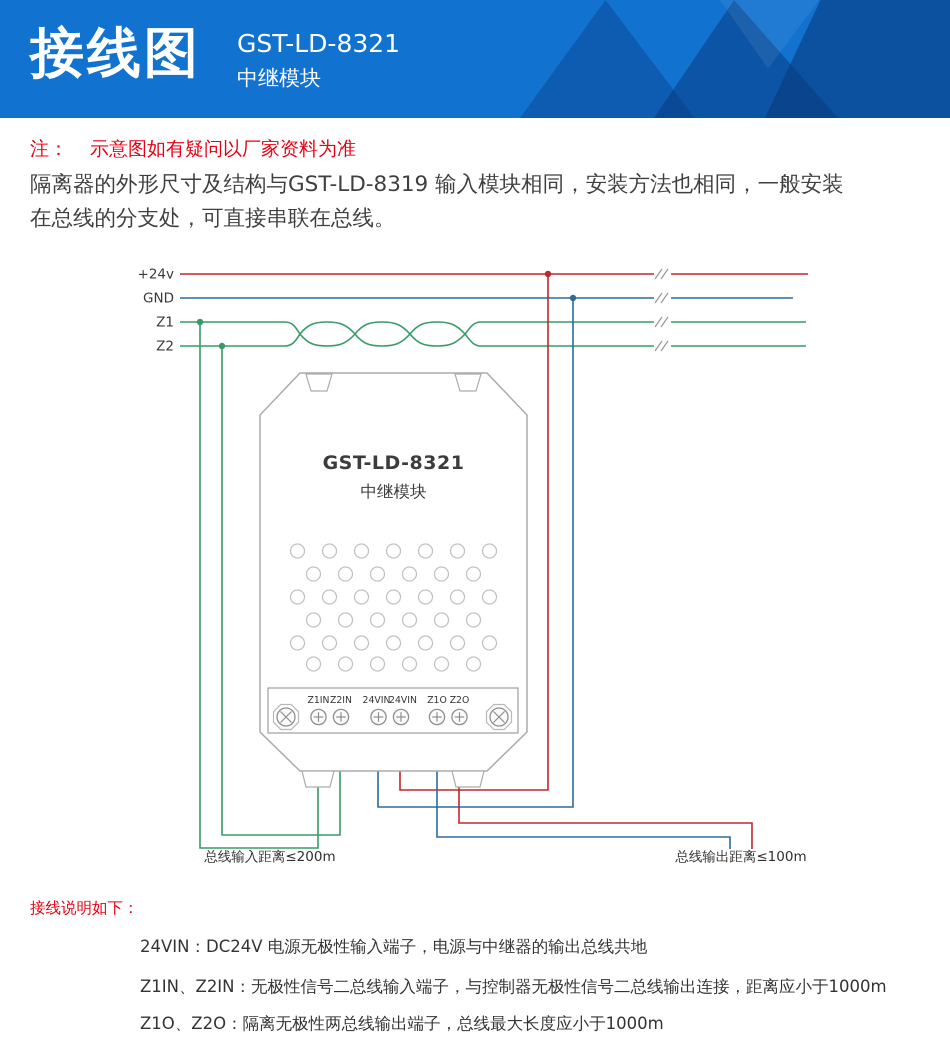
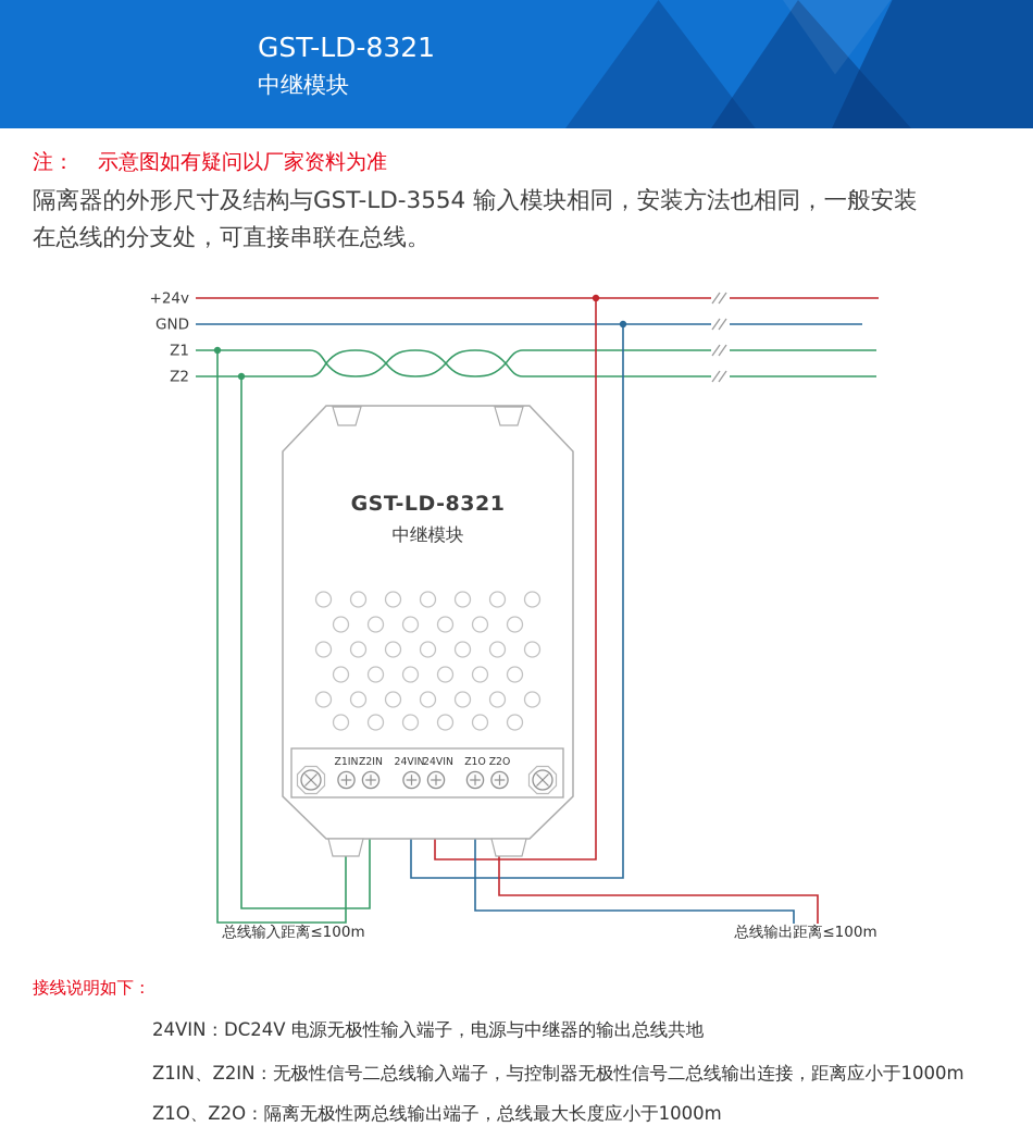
- 接线图
  GST-LD-8321
  中继模块
  注：
  示意图如有疑问以厂家资料为准
- 隔离器的外形尺寸及结构与GST-LD-8319 输入模块相同，安装方法也相同，一般安装
+ 隔离器的外形尺寸及结构与GST-LD-3554 输入模块相同，安装方法也相同，一般安装
  在总线的分支处，可直接串联在总线。
  +24v
  GND
  Z1
  Z2
  GST-LD-8321
  中继模块
  Z1IN
  Z2IN
  24VIN
  24VIN
  Z1O
  Z2O
- 总线输入距离≤200m
+ 总线输入距离≤100m
  总线输出距离≤100m
  接线说明如下：
  24VIN：DC24V 电源无极性输入端子，电源与中继器的输出总线共地
  Z1IN、Z2IN：无极性信号二总线输入端子，与控制器无极性信号二总线输出连接，距离应小于1000m
  Z1O、Z2O：隔离无极性两总线输出端子，总线最大长度应小于1000m
